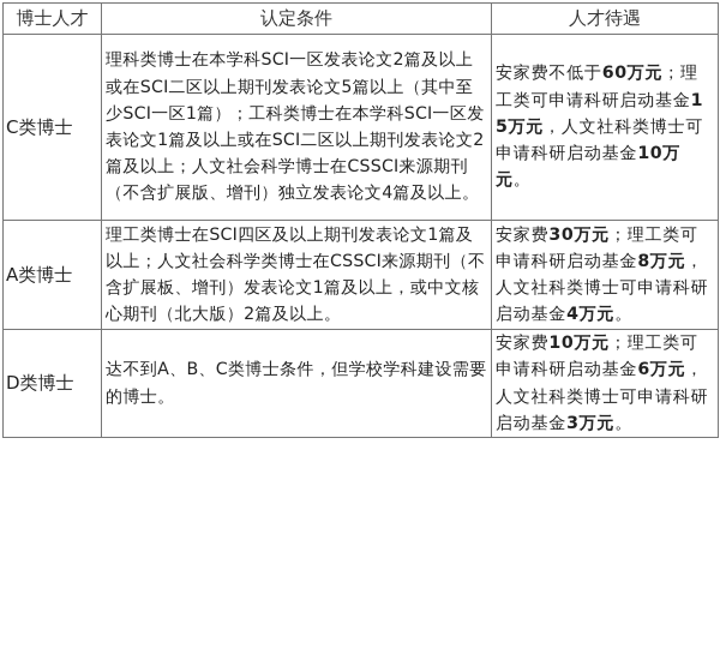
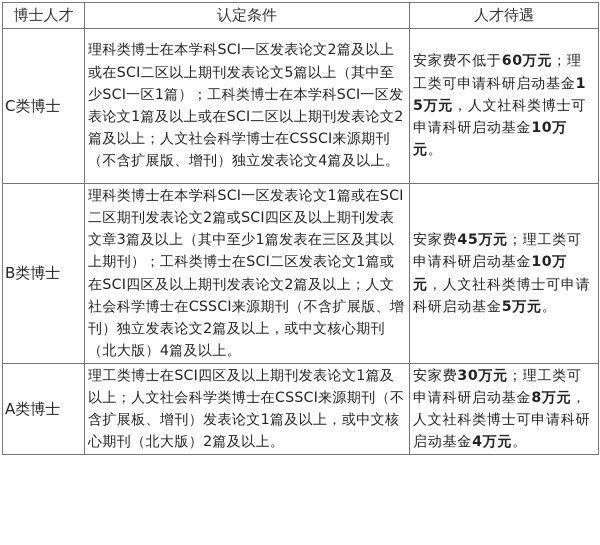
  博士人才	认定条件	人才待遇
  C类博士	理科类博士在本学科SCI一区发表论文2篇及以上或在SCI二区以上期刊发表论文5篇以上（其中至少SCI一区1篇）；工科类博士在本学科SCI一区发表论文1篇及以上或在SCI二区以上期刊发表论文2篇及以上；人文社会科学博士在CSSCI来源期刊（不含扩展版、增刊）独立发表论文4篇及以上。	安家费不低于60万元；理工类可申请科研启动基金15万元，人文社科类博士可申请科研启动基金10万元。
+ B类博士	理科类博士在本学科SCI一区发表论文1篇或在SCI二区期刊发表论文2篇或SCI四区及以上期刊发表文章3篇及以上（其中至少1篇发表在三区及其以上期刊）；工科类博士在SCI二区发表论文1篇或在SCI四区及以上期刊发表论文2篇及以上；人文社会科学博士在CSSCI来源期刊（不含扩展版、增刊）独立发表论文2篇及以上，或中文核心期刊（北大版）4篇及以上。	安家费45万元；理工类可申请科研启动基金10万元，人文社科类博士可申请科研启动基金5万元。
  A类博士	理工类博士在SCI四区及以上期刊发表论文1篇及以上；人文社会科学类博士在CSSCI来源期刊（不含扩展板、增刊）发表论文1篇及以上，或中文核心期刊（北大版）2篇及以上。	安家费30万元；理工类可申请科研启动基金8万元，人文社科类博士可申请科研启动基金4万元。
- D类博士	达不到A、B、C类博士条件，但学校学科建设需要的博士。	安家费10万元；理工类可申请科研启动基金6万元，人文社科类博士可申请科研启动基金3万元。
